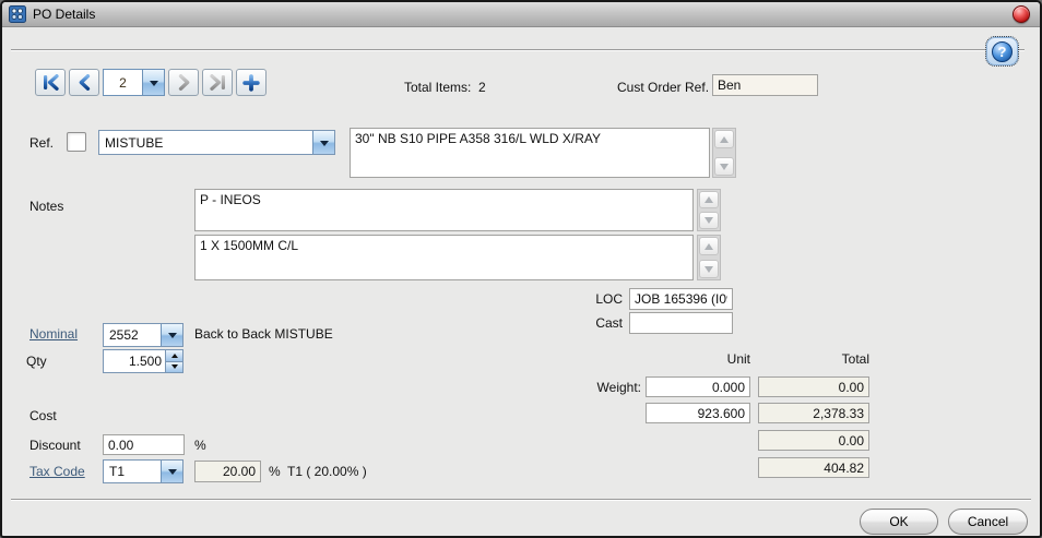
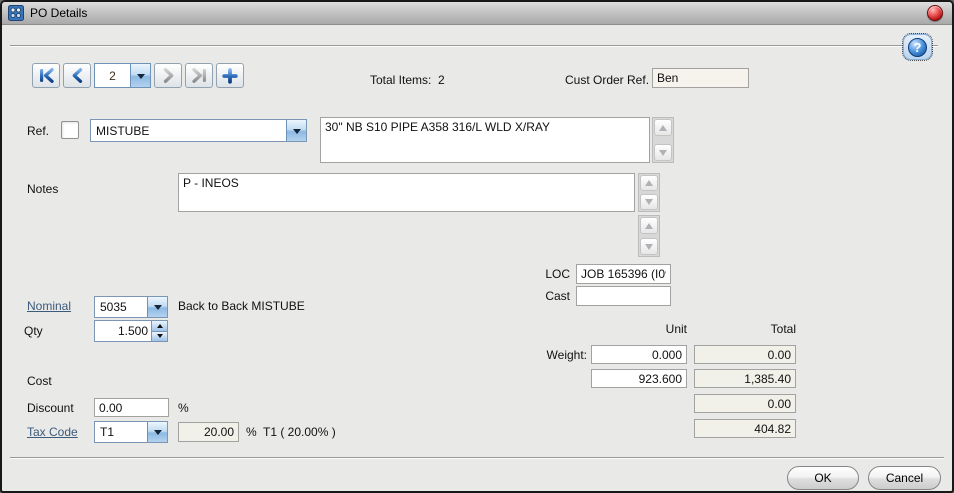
  PO Details
  ?
  2
  Total Items:
  2
  Cust Order Ref.
  Ben
  Ref.
  MISTUBE
  30" NB S10 PIPE A358 316/L WLD X/RAY
  Notes
  P - INEOS
- 1 X 1500MM C/L
  LOC
  JOB 165396 (I0
  Cast
  Nominal
- 2552
+ 5035
  Back to Back MISTUBE
  Qty
  1.500
  Unit
  Total
  Weight:
  0.000
  0.00
  923.600
- 2,378.33
+ 1,385.40
  0.00
  404.82
  Cost
  Discount
  0.00
  %
  Tax Code
  T1
  20.00
  %
  T1 ( 20.00% )
  OK
  Cancel
